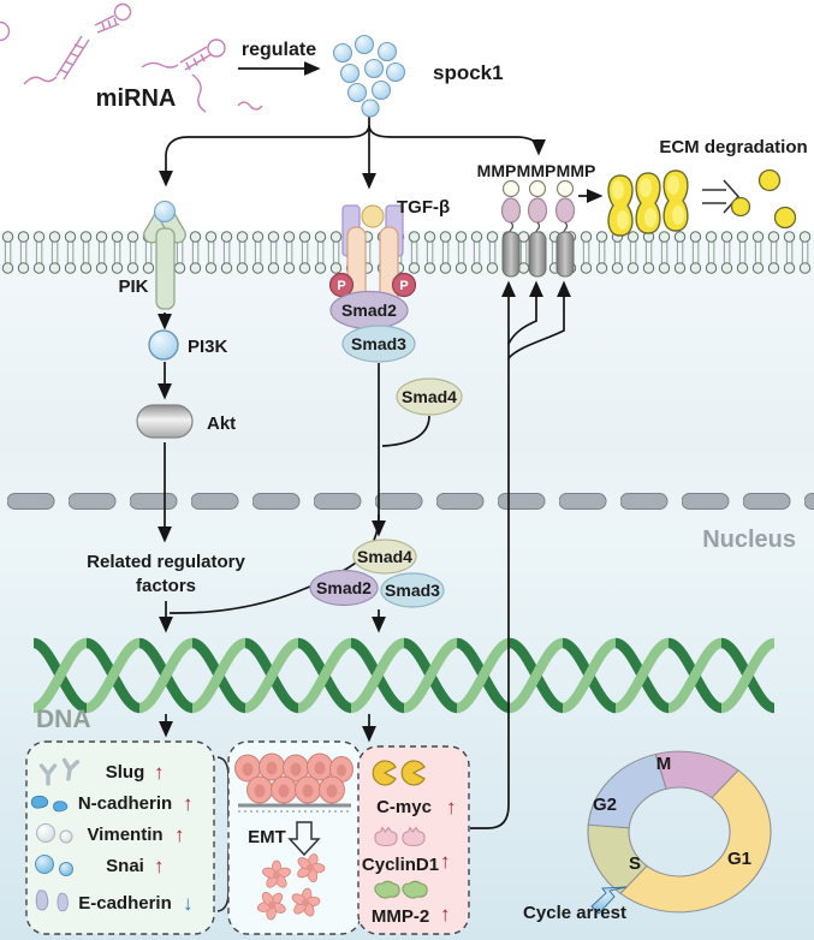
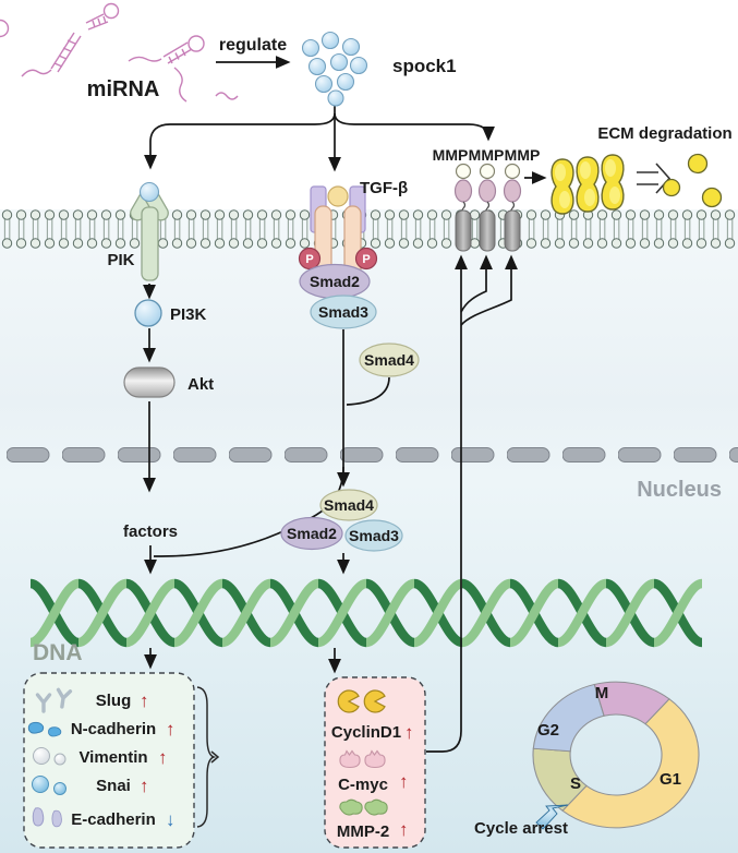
  miRNA
  regulate
  spock1
  PIK
  PI3K
  Akt
  TGF-β
  P
  P
  Smad2
  Smad3
  Smad4
  MMP
  MMP
  MMP
  ECM degradation
  Nucleus
- Related regulatory
  factors
  Smad4
  Smad2
  Smad3
  DNA
  Slug
  ↑
  N-cadherin
  ↑
  Vimentin
  ↑
  Snai
  ↑
  E-cadherin
  ↓
- EMT
- C-myc
+ CyclinD1
  ↑
- CyclinD1
+ C-myc
  ↑
  MMP-2
  ↑
  M
  G2
  S
  G1
  Cycle arrest
